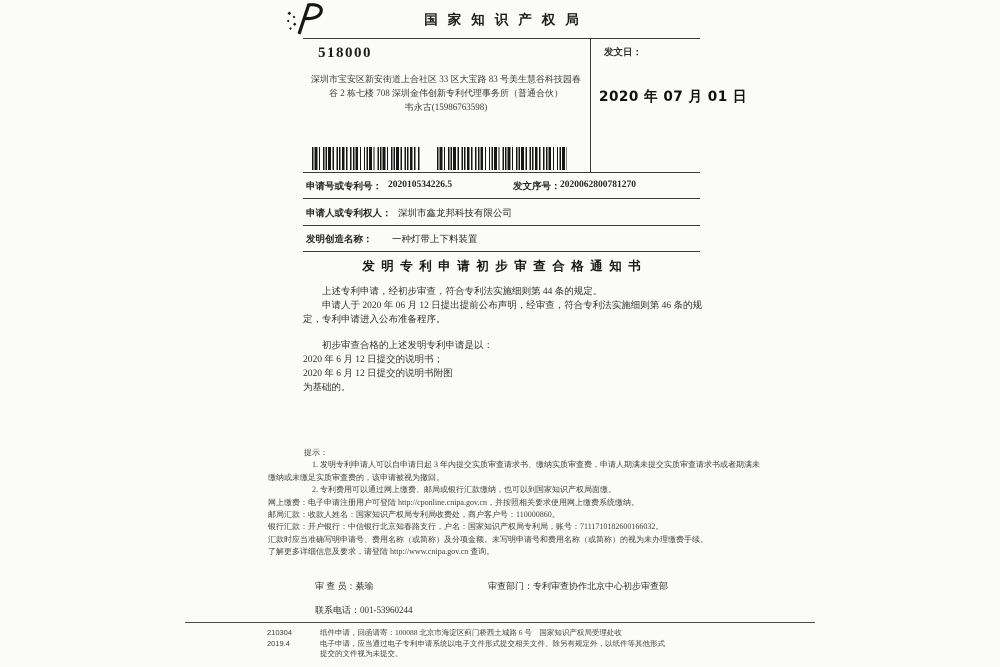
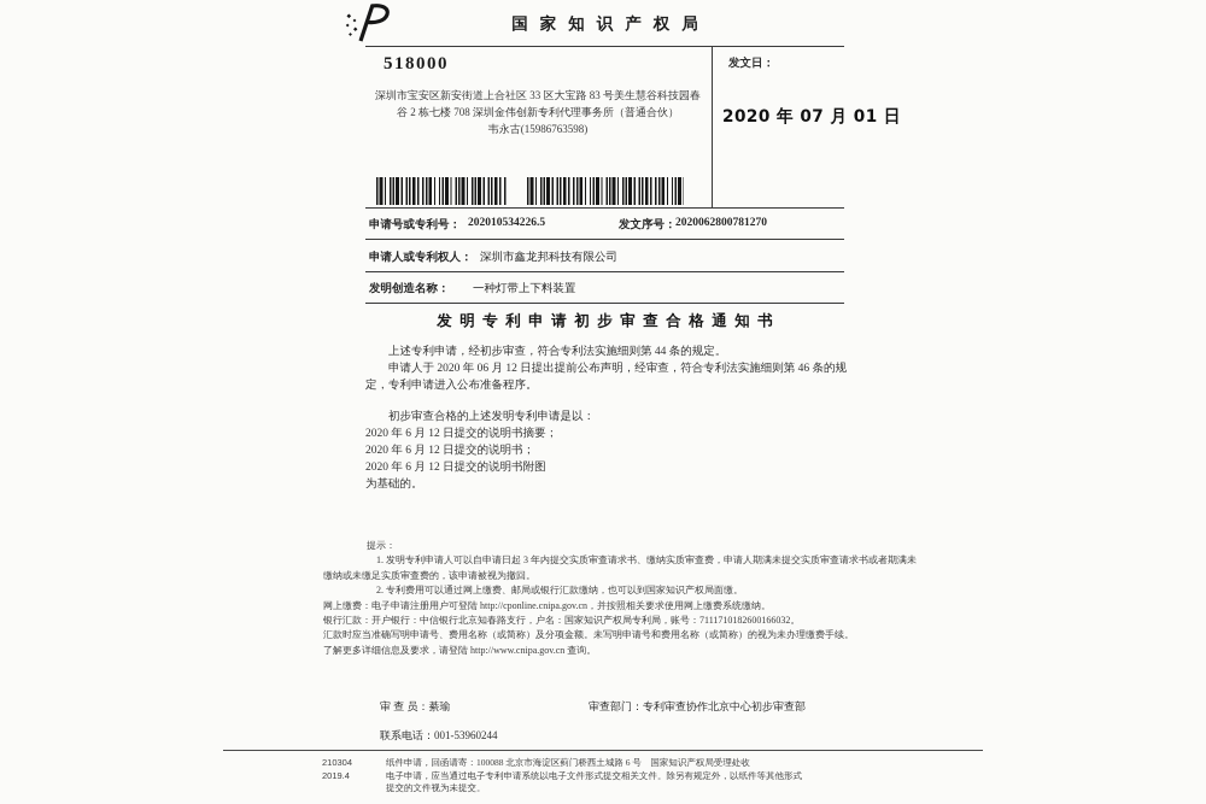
  国家知识产权局
  518000
  深圳市宝安区新安街道上合社区 33 区大宝路 83 号美生慧谷科技园春
  谷 2 栋七楼 708 深圳金伟创新专利代理事务所（普通合伙）
  韦永古(15986763598)
  发文日：
  2020 年 07 月 01 日
  申请号或专利号：
  202010534226.5
  发文序号：
  2020062800781270
  申请人或专利权人：
  深圳市鑫龙邦科技有限公司
  发明创造名称：
  一种灯带上下料装置
  发明专利申请初步审查合格通知书
  上述专利申请，经初步审查，符合专利法实施细则第 44 条的规定。
  申请人于 2020 年 06 月 12 日提出提前公布声明，经审查，符合专利法实施细则第 46 条的规定，专利申请进入公布准备程序。
  初步审查合格的上述发明专利申请是以：
+ 2020 年 6 月 12 日提交的说明书摘要；
  2020 年 6 月 12 日提交的说明书；
  2020 年 6 月 12 日提交的说明书附图
  为基础的。
  提示：
  1. 发明专利申请人可以自申请日起 3 年内提交实质审查请求书、缴纳实质审查费，申请人期满未提交实质审查请求书或者期满未缴纳或未缴足实质审查费的，该申请被视为撤回。
  2. 专利费用可以通过网上缴费、邮局或银行汇款缴纳，也可以到国家知识产权局面缴。
  网上缴费：电子申请注册用户可登陆 http://cponline.cnipa.gov.cn，并按照相关要求使用网上缴费系统缴纳。
- 邮局汇款：收款人姓名：国家知识产权局专利局收费处，商户客户号：110000860。
  银行汇款：开户银行：中信银行北京知春路支行，户名：国家知识产权局专利局，账号：7111710182600166032。
  汇款时应当准确写明申请号、费用名称（或简称）及分项金额。未写明申请号和费用名称（或简称）的视为未办理缴费手续。
  了解更多详细信息及要求，请登陆 http://www.cnipa.gov.cn 查询。
  审 查 员：綦瑜
  审查部门：专利审查协作北京中心初步审查部
  联系电话：001-53960244
  210304
  2019.4
  纸件申请，回函请寄：100088 北京市海淀区蓟门桥西土城路 6 号 国家知识产权局受理处收
  电子申请，应当通过电子专利申请系统以电子文件形式提交相关文件。除另有规定外，以纸件等其他形式提交的文件视为未提交。
